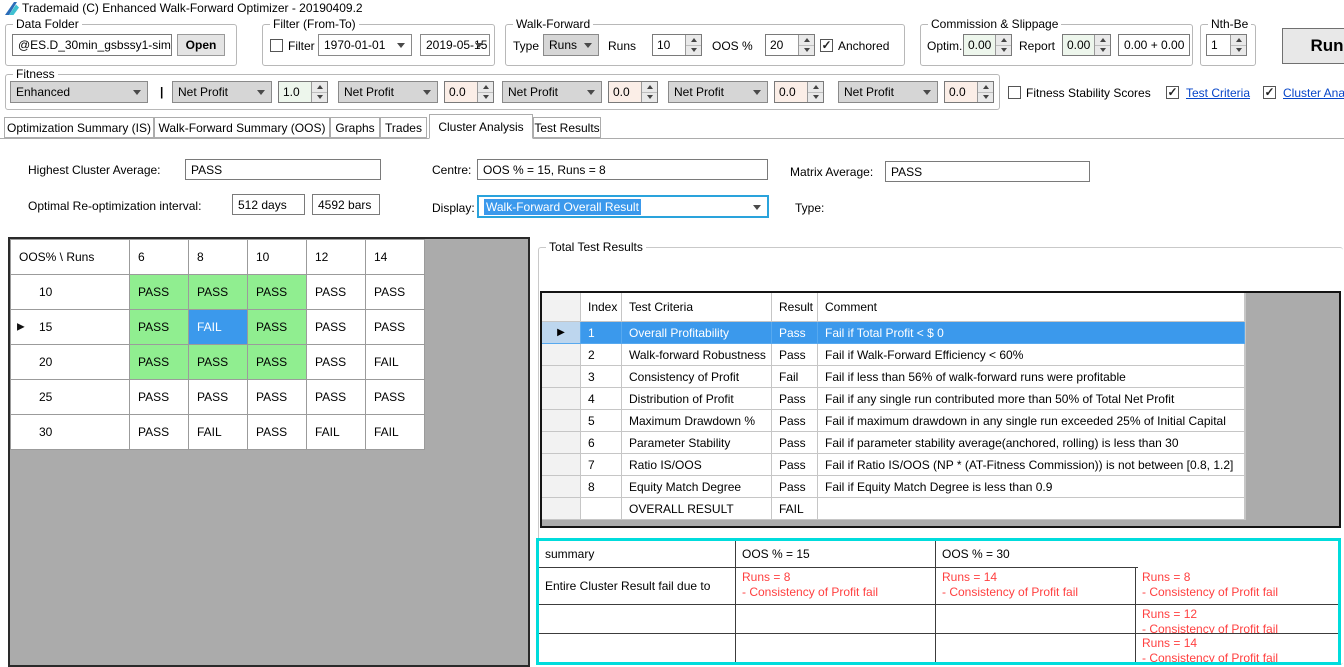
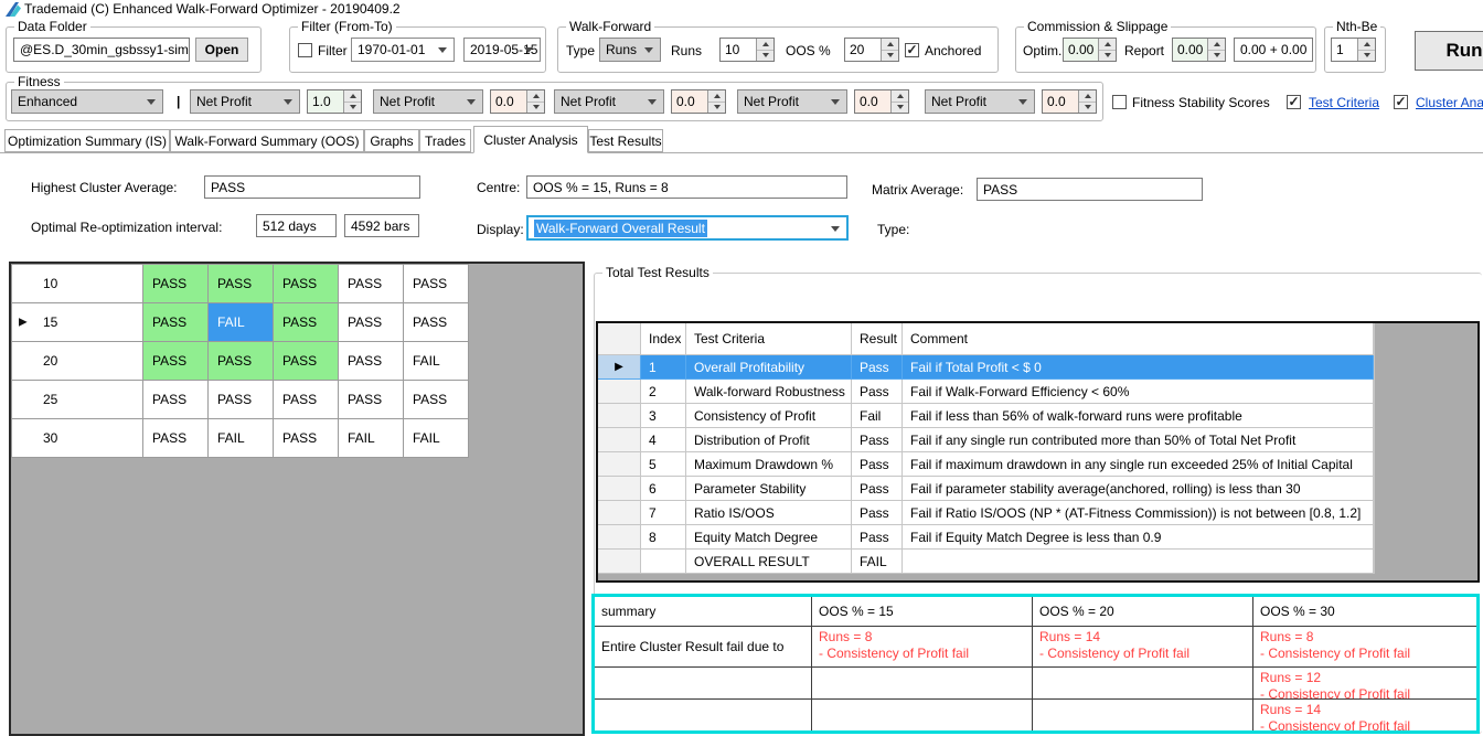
  Trademaid (C) Enhanced Walk-Forward Optimizer - 20190409.2
  Data Folder
  @ES.D_30min_gsbssy1-sim
  Open
  Filter (From-To)
  Filter
  1970-01-01
  2019-05-15
  Walk-Forward
  Type
  Runs
  Runs
  10
  OOS %
  20
  Anchored
  Commission & Slippage
  Optim.
  0.00
  Report
  0.00
  0.00 + 0.00
  Nth-Be
  1
  Run
  Fitness
  Enhanced
  |
  Net Profit
  1.0
  Net Profit
  0.0
  Net Profit
  0.0
  Net Profit
  0.0
  Net Profit
  0.0
  Fitness Stability Scores
  Test Criteria
  Cluster Ana
  Optimization Summary (IS)
  Walk-Forward Summary (OOS)
  Graphs
  Trades
  Cluster Analysis
  Test Results
  Highest Cluster Average:
  PASS
  Centre:
  OOS % = 15, Runs = 8
  Matrix Average:
  PASS
  Optimal Re-optimization interval:
  512 days
  4592 bars
  Display:
  Walk-Forward Overall Result
  Type:
- OOS% \ Runs	6	8	10	12	14
  10	PASS	PASS	PASS	PASS	PASS
  ▶ 15	PASS	FAIL	PASS	PASS	PASS
  20	PASS	PASS	PASS	PASS	FAIL
  25	PASS	PASS	PASS	PASS	PASS
  30	PASS	FAIL	PASS	FAIL	FAIL
  Total Test Results
  Index
  Test Criteria
  Result
  Comment
  ▶
  1
  Overall Profitability
  Pass
  Fail if Total Profit < $ 0
  2
  Walk-forward Robustness
  Pass
  Fail if Walk-Forward Efficiency < 60%
  3
  Consistency of Profit
  Fail
  Fail if less than 56% of walk-forward runs were profitable
  4
  Distribution of Profit
  Pass
  Fail if any single run contributed more than 50% of Total Net Profit
  5
  Maximum Drawdown %
  Pass
  Fail if maximum drawdown in any single run exceeded 25% of Initial Capital
  6
  Parameter Stability
  Pass
  Fail if parameter stability average(anchored, rolling) is less than 30
  7
  Ratio IS/OOS
  Pass
  Fail if Ratio IS/OOS (NP * (AT-Fitness Commission)) is not between [0.8, 1.2]
  8
  Equity Match Degree
  Pass
  Fail if Equity Match Degree is less than 0.9
  OVERALL RESULT
  FAIL
  summary
  OOS % = 15
+ OOS % = 20
  OOS % = 30
  Entire Cluster Result fail due to
  Runs = 8
  - Consistency of Profit fail
  Runs = 14
  - Consistency of Profit fail
  Runs = 8
  - Consistency of Profit fail
  Runs = 12
  - Consistency of Profit fail
  Runs = 14
  - Consistency of Profit fail
